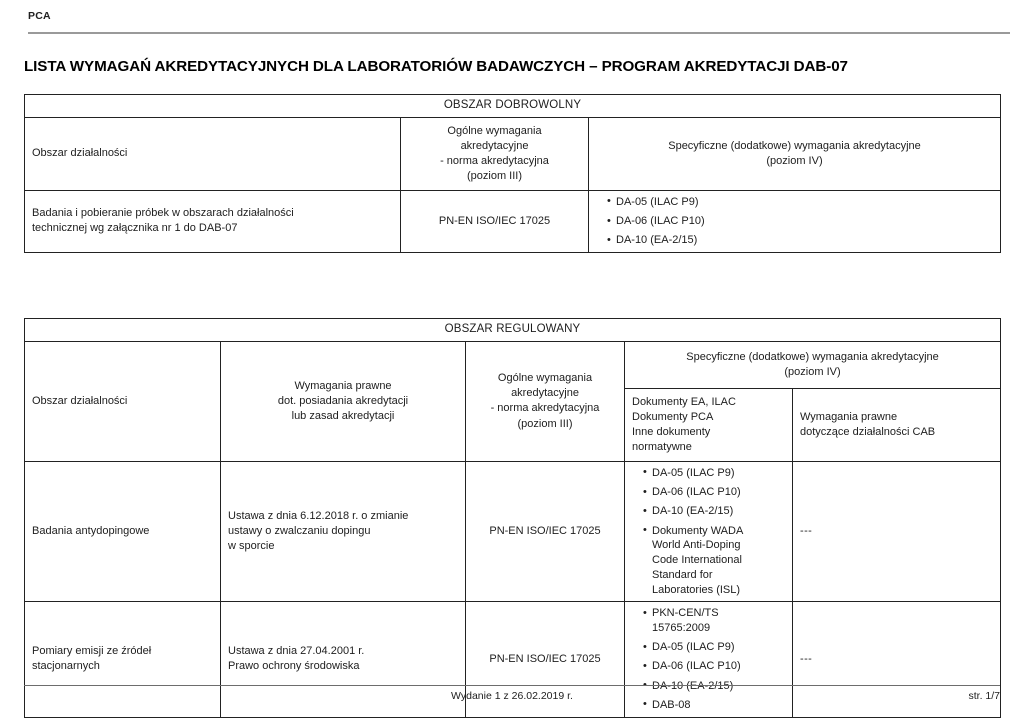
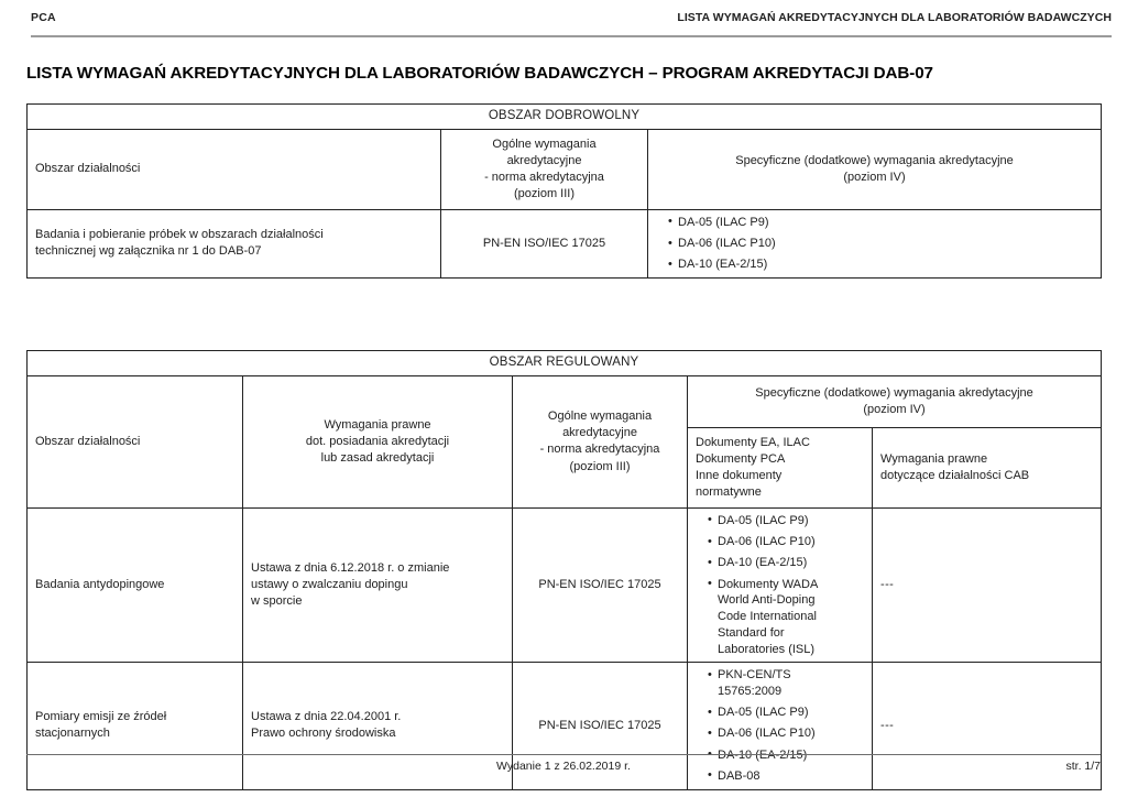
  PCA
+ LISTA WYMAGAŃ AKREDYTACYJNYCH DLA LABORATORIÓW BADAWCZYCH
  LISTA WYMAGAŃ AKREDYTACYJNYCH DLA LABORATORIÓW BADAWCZYCH – PROGRAM AKREDYTACJI DAB-07
  OBSZAR DOBROWOLNY
  Obszar działalności	Ogólne wymagania akredytacyjne - norma akredytacyjna (poziom III)	Specyficzne (dodatkowe) wymagania akredytacyjne (poziom IV)
  Badania i pobieranie próbek w obszarach działalności technicznej wg załącznika nr 1 do DAB-07	PN-EN ISO/IEC 17025	DA-05 (ILAC P9) DA-06 (ILAC P10) DA-10 (EA-2/15)
  OBSZAR REGULOWANY
  Obszar działalności	Wymagania prawne dot. posiadania akredytacji lub zasad akredytacji	Ogólne wymagania akredytacyjne - norma akredytacyjna (poziom III)	Specyficzne (dodatkowe) wymagania akredytacyjne (poziom IV)
  Dokumenty EA, ILAC Dokumenty PCA Inne dokumenty normatywne	Wymagania prawne dotyczące działalności CAB
  Badania antydopingowe	Ustawa z dnia 6.12.2018 r. o zmianie ustawy o zwalczaniu dopingu w sporcie	PN-EN ISO/IEC 17025	DA-05 (ILAC P9) DA-06 (ILAC P10) DA-10 (EA-2/15) Dokumenty WADA World Anti-Doping Code International Standard for Laboratories (ISL)	---
- Pomiary emisji ze źródeł stacjonarnych	Ustawa z dnia 27.04.2001 r. Prawo ochrony środowiska	PN-EN ISO/IEC 17025	PKN-CEN/TS 15765:2009 DA-05 (ILAC P9) DA-06 (ILAC P10) DA-10 (EA-2/15) DAB-08	---
+ Pomiary emisji ze źródeł stacjonarnych	Ustawa z dnia 22.04.2001 r. Prawo ochrony środowiska	PN-EN ISO/IEC 17025	PKN-CEN/TS 15765:2009 DA-05 (ILAC P9) DA-06 (ILAC P10) DA-10 (EA-2/15) DAB-08	---
  Wydanie 1 z 26.02.2019 r.
  str. 1/7
